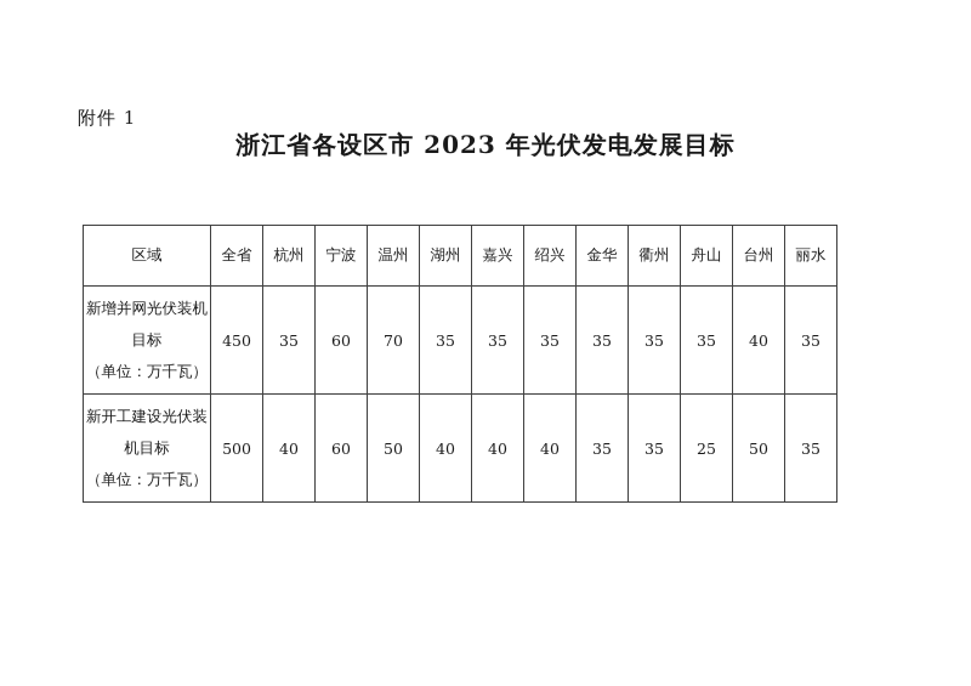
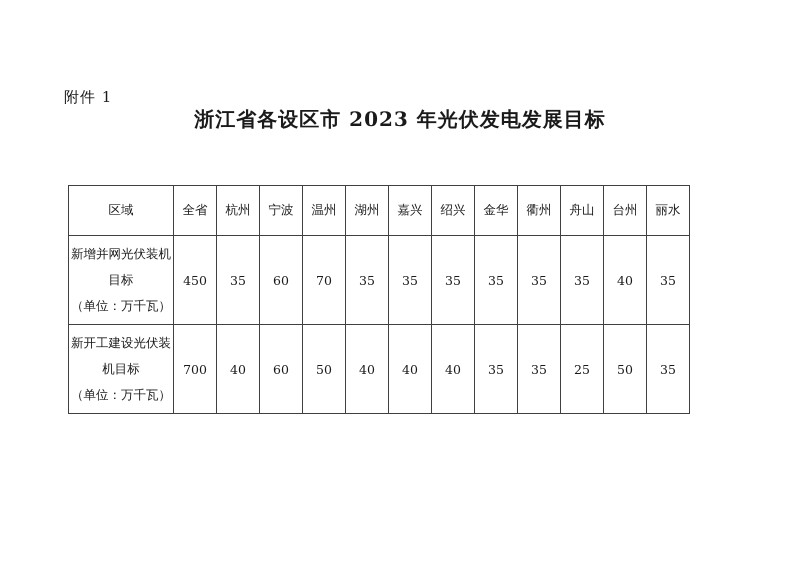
  附件 1
  浙江省各设区市 2023 年光伏发电发展目标
  区域	全省	杭州	宁波	温州	湖州	嘉兴	绍兴	金华	衢州	舟山	台州	丽水
  新增并网光伏装机 目标 （单位：万千瓦）	450	35	60	70	35	35	35	35	35	35	40	35
- 新开工建设光伏装 机目标 （单位：万千瓦）	500	40	60	50	40	40	40	35	35	25	50	35
+ 新开工建设光伏装 机目标 （单位：万千瓦）	700	40	60	50	40	40	40	35	35	25	50	35
